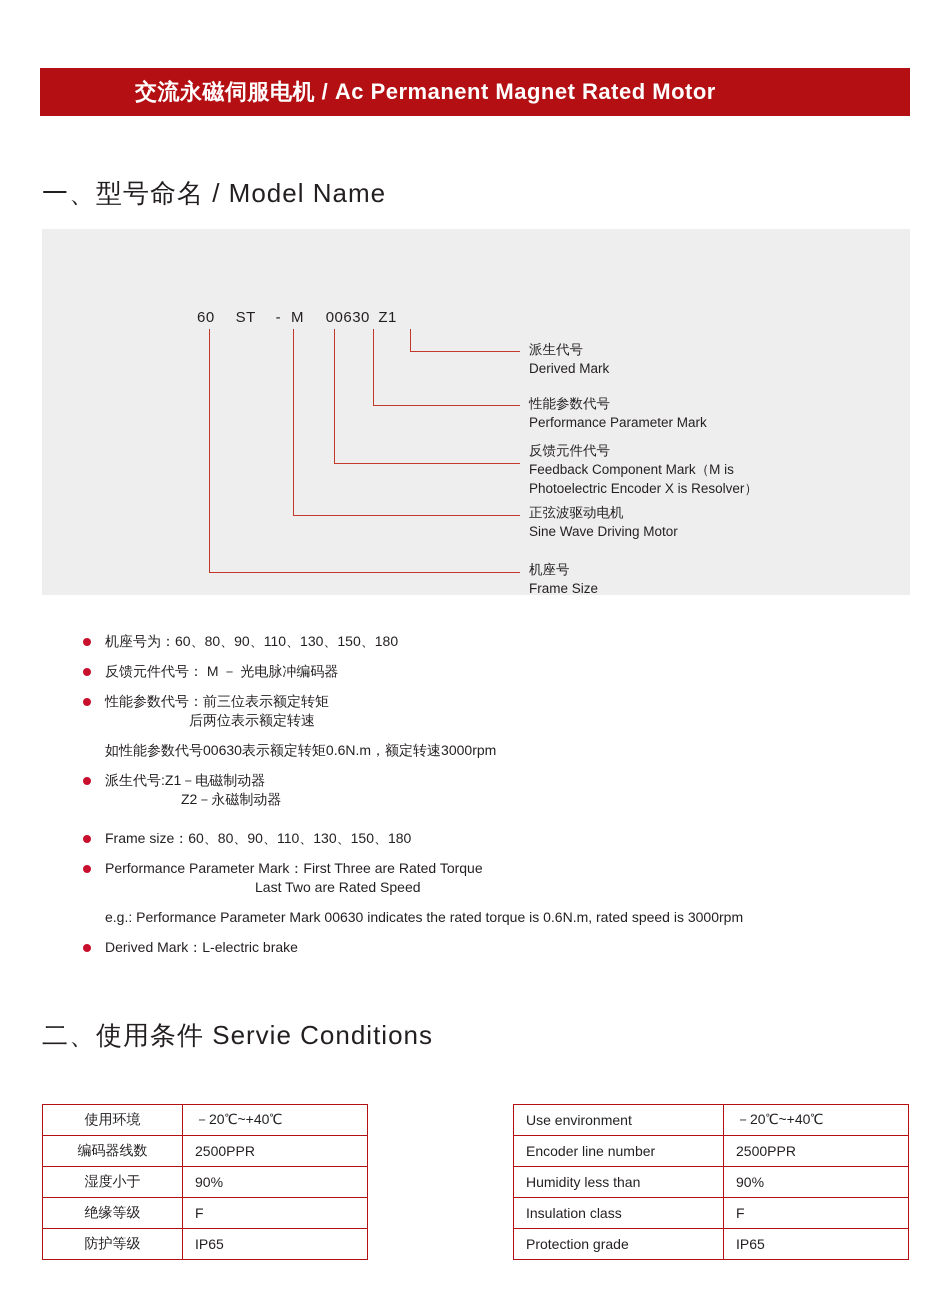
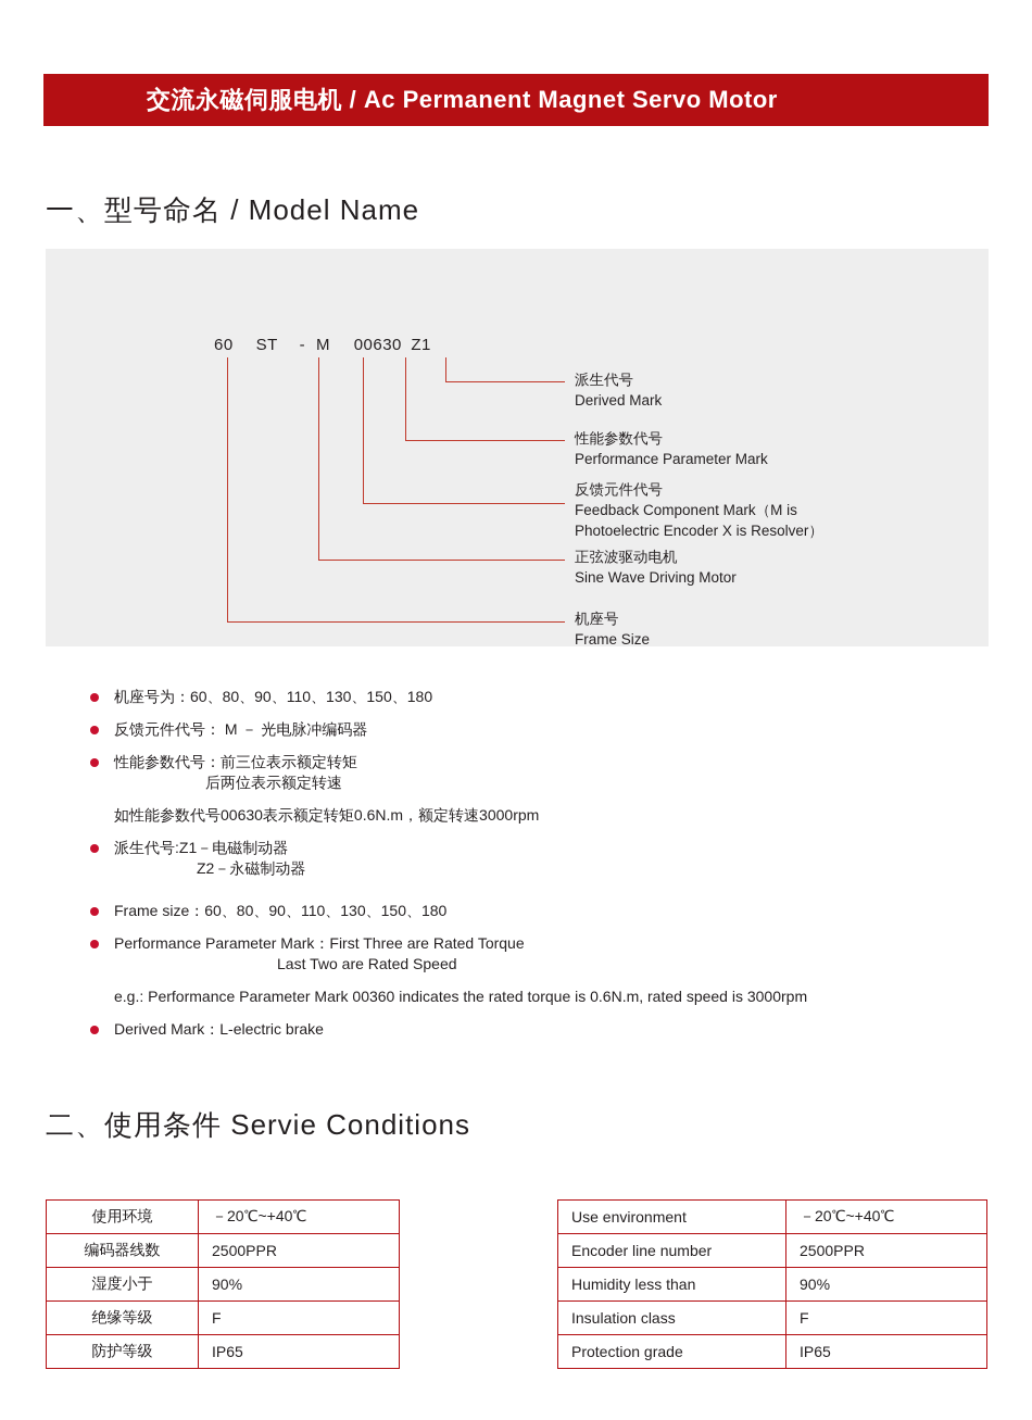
- 交流永磁伺服电机 / Ac Permanent Magnet Rated Motor
+ 交流永磁伺服电机 / Ac Permanent Magnet Servo Motor
  一、型号命名 / Model Name
  60 ST - M 00630 Z1
  派生代号
  Derived Mark
  性能参数代号
  Performance Parameter Mark
  反馈元件代号
  Feedback Component Mark（M is
  Photoelectric Encoder X is Resolver）
  正弦波驱动电机
  Sine Wave Driving Motor
  机座号
  Frame Size
  机座号为：60、80、90、110、130、150、180
  反馈元件代号： M － 光电脉冲编码器
  性能参数代号：前三位表示额定转矩
  后两位表示额定转速
  如性能参数代号00630表示额定转矩0.6N.m，额定转速3000rpm
  派生代号:Z1－电磁制动器
  Z2－永磁制动器
  Frame size：60、80、90、110、130、150、180
  Performance Parameter Mark：First Three are Rated Torque
  Last Two are Rated Speed
- e.g.: Performance Parameter Mark 00630 indicates the rated torque is 0.6N.m, rated speed is 3000rpm
+ e.g.: Performance Parameter Mark 00360 indicates the rated torque is 0.6N.m, rated speed is 3000rpm
  Derived Mark：L-electric brake
  二、使用条件 Servie Conditions
  使用环境	－20℃~+40℃
  编码器线数	2500PPR
  湿度小于	90%
  绝缘等级	F
  防护等级	IP65
  Use environment	－20℃~+40℃
  Encoder line number	2500PPR
  Humidity less than	90%
  Insulation class	F
  Protection grade	IP65
